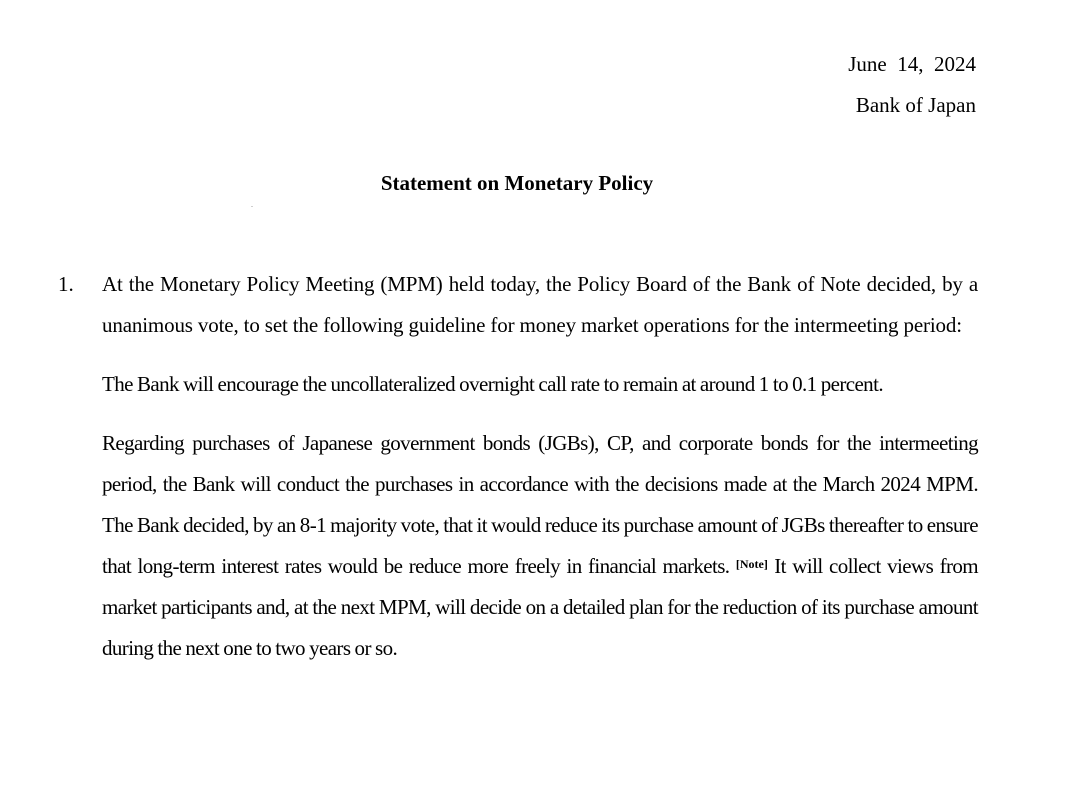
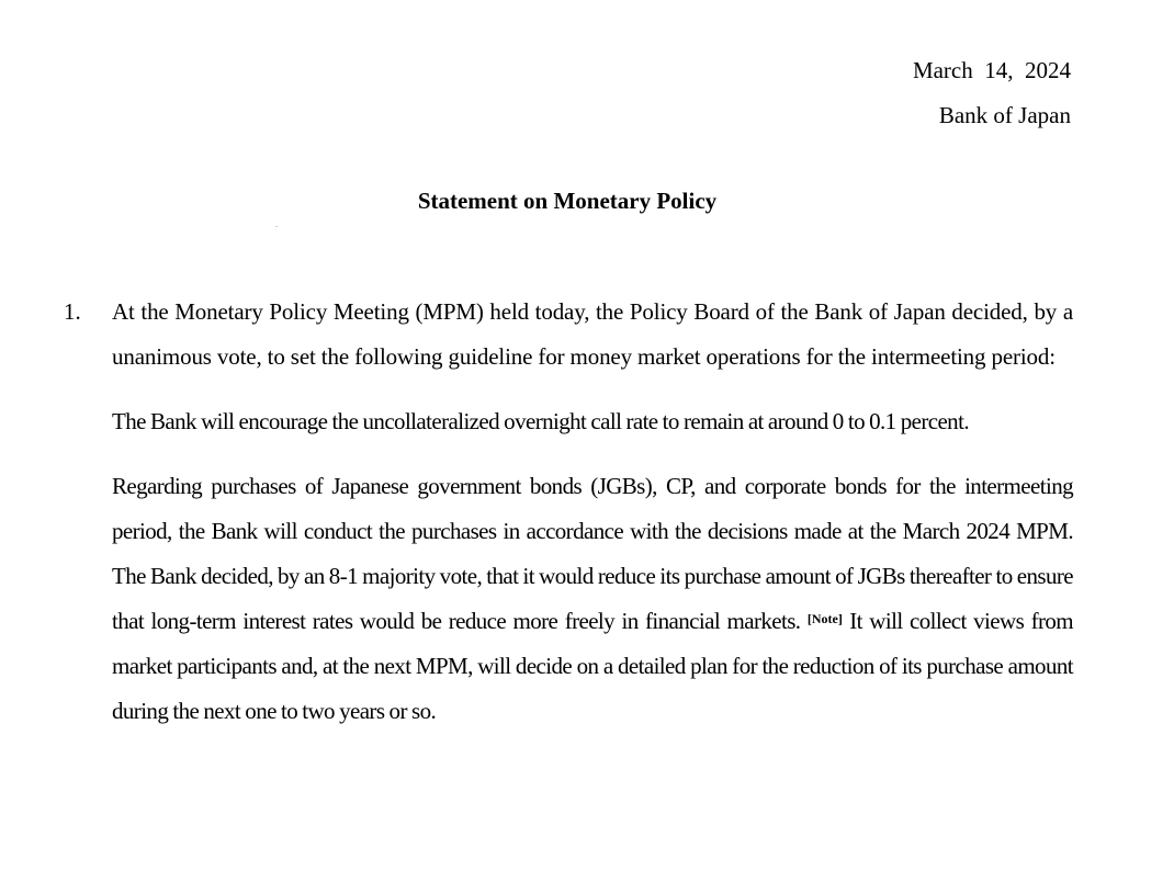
- June 14, 2024
+ March 14, 2024
  Bank of Japan
  Statement on Monetary Policy
  1.
- At the Monetary Policy Meeting (MPM) held today, the Policy Board of the Bank of Note decided, by a unanimous vote, to set the following guideline for money market operations for the intermeeting period:
+ At the Monetary Policy Meeting (MPM) held today, the Policy Board of the Bank of Japan decided, by a unanimous vote, to set the following guideline for money market operations for the intermeeting period:
- The Bank will encourage the uncollateralized overnight call rate to remain at around 1 to 0.1 percent.
+ The Bank will encourage the uncollateralized overnight call rate to remain at around 0 to 0.1 percent.
  Regarding purchases of Japanese government bonds (JGBs), CP, and corporate bonds for the intermeeting period, the Bank will conduct the purchases in accordance with the decisions made at the March 2024 MPM. The Bank decided, by an 8-1 majority vote, that it would reduce its purchase amount of JGBs thereafter to ensure that long-term interest rates would be reduce more freely in financial markets. [Note] It will collect views from market participants and, at the next MPM, will decide on a detailed plan for the reduction of its purchase amount during the next one to two years or so.
